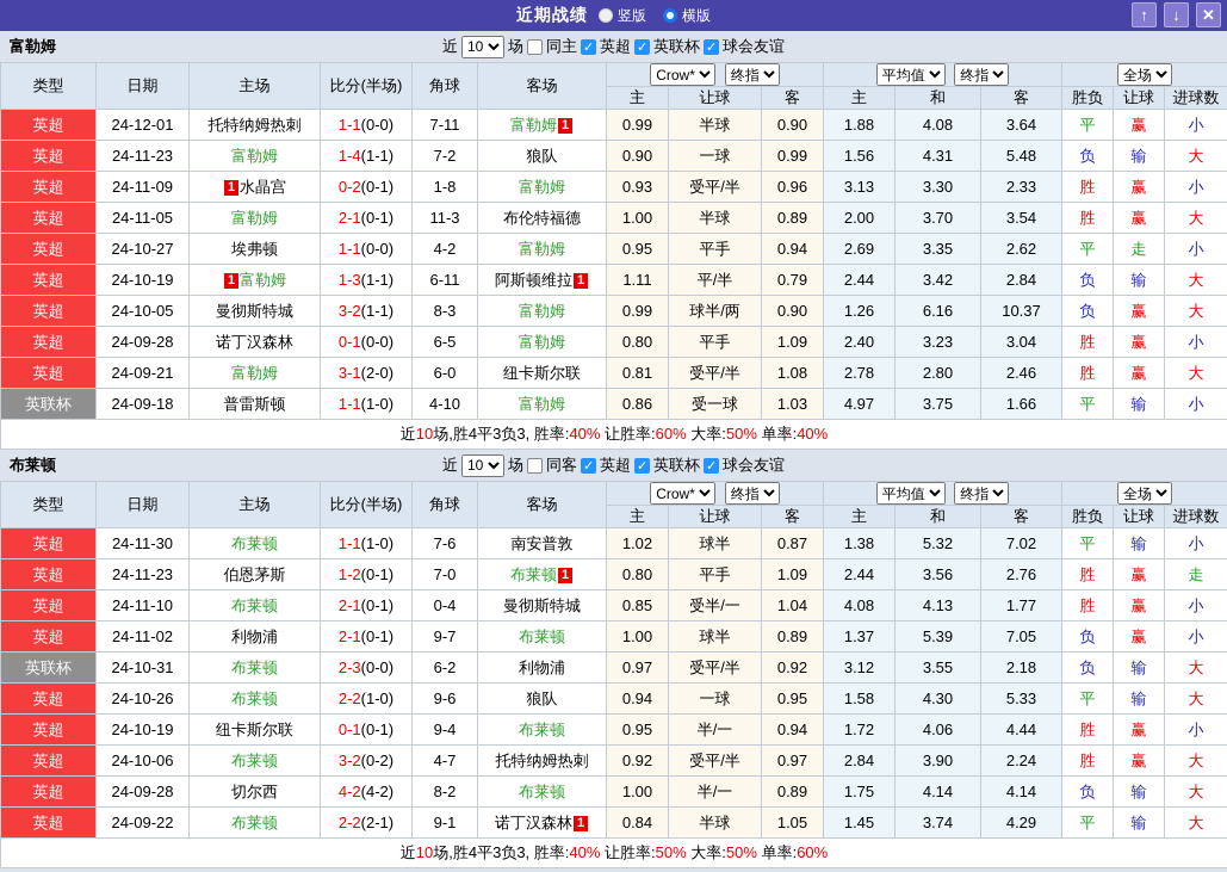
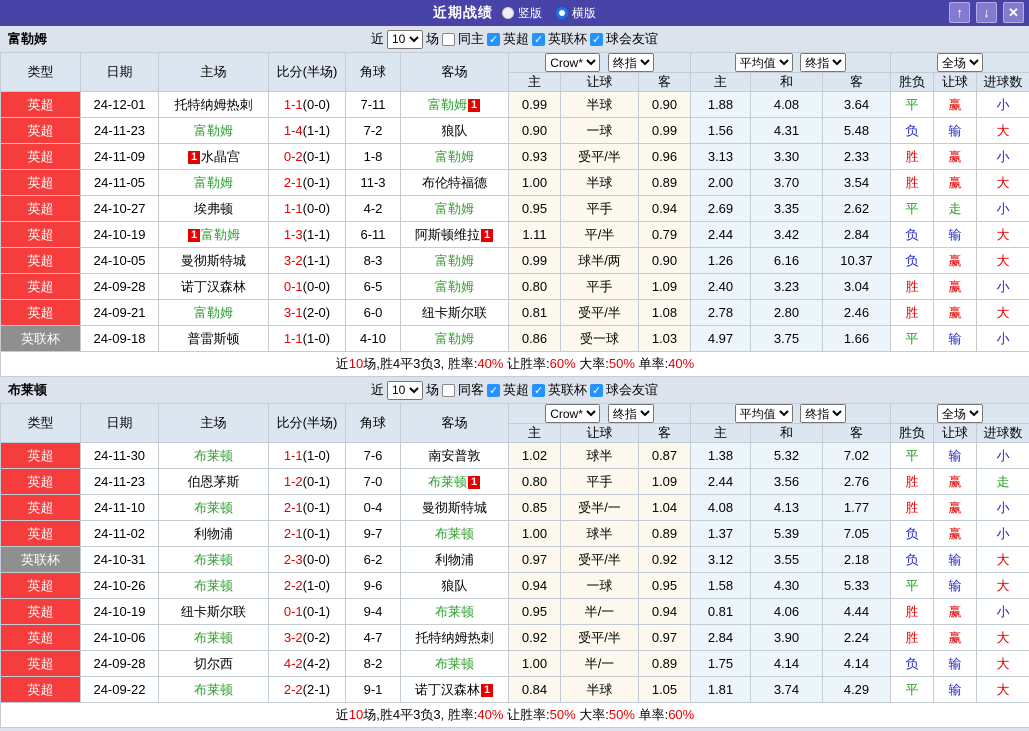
  近期战绩
  竖版
  横版
  ↑
  ↓
  ✕
  富勒姆
  近
  10
  场
  同主
  英超
  英联杯
  球会友谊
  类型	日期	主场	比分(半场)	角球	客场	Crow* 终指	平均值 终指	全场
  主	让球	客	主	和	客	胜负	让球	进球数
  英超	24-12-01	托特纳姆热刺	1-1(0-0)	7-11	富勒姆 1	0.99	半球	0.90	1.88	4.08	3.64	平	赢	小
  英超	24-11-23	富勒姆	1-4(1-1)	7-2	狼队	0.90	一球	0.99	1.56	4.31	5.48	负	输	大
  英超	24-11-09	1 水晶宫	0-2(0-1)	1-8	富勒姆	0.93	受平/半	0.96	3.13	3.30	2.33	胜	赢	小
  英超	24-11-05	富勒姆	2-1(0-1)	11-3	布伦特福德	1.00	半球	0.89	2.00	3.70	3.54	胜	赢	大
  英超	24-10-27	埃弗顿	1-1(0-0)	4-2	富勒姆	0.95	平手	0.94	2.69	3.35	2.62	平	走	小
  英超	24-10-19	1 富勒姆	1-3(1-1)	6-11	阿斯顿维拉 1	1.11	平/半	0.79	2.44	3.42	2.84	负	输	大
  英超	24-10-05	曼彻斯特城	3-2(1-1)	8-3	富勒姆	0.99	球半/两	0.90	1.26	6.16	10.37	负	赢	大
  英超	24-09-28	诺丁汉森林	0-1(0-0)	6-5	富勒姆	0.80	平手	1.09	2.40	3.23	3.04	胜	赢	小
  英超	24-09-21	富勒姆	3-1(2-0)	6-0	纽卡斯尔联	0.81	受平/半	1.08	2.78	2.80	2.46	胜	赢	大
  英联杯	24-09-18	普雷斯顿	1-1(1-0)	4-10	富勒姆	0.86	受一球	1.03	4.97	3.75	1.66	平	输	小
  近10场,胜4平3负3, 胜率:40% 让胜率:60% 大率:50% 单率:40%
  布莱顿
  近
  10
  场
  同客
  英超
  英联杯
  球会友谊
  类型	日期	主场	比分(半场)	角球	客场	Crow* 终指	平均值 终指	全场
  主	让球	客	主	和	客	胜负	让球	进球数
  英超	24-11-30	布莱顿	1-1(1-0)	7-6	南安普敦	1.02	球半	0.87	1.38	5.32	7.02	平	输	小
  英超	24-11-23	伯恩茅斯	1-2(0-1)	7-0	布莱顿 1	0.80	平手	1.09	2.44	3.56	2.76	胜	赢	走
  英超	24-11-10	布莱顿	2-1(0-1)	0-4	曼彻斯特城	0.85	受半/一	1.04	4.08	4.13	1.77	胜	赢	小
  英超	24-11-02	利物浦	2-1(0-1)	9-7	布莱顿	1.00	球半	0.89	1.37	5.39	7.05	负	赢	小
  英联杯	24-10-31	布莱顿	2-3(0-0)	6-2	利物浦	0.97	受平/半	0.92	3.12	3.55	2.18	负	输	大
  英超	24-10-26	布莱顿	2-2(1-0)	9-6	狼队	0.94	一球	0.95	1.58	4.30	5.33	平	输	大
- 英超	24-10-19	纽卡斯尔联	0-1(0-1)	9-4	布莱顿	0.95	半/一	0.94	1.72	4.06	4.44	胜	赢	小
+ 英超	24-10-19	纽卡斯尔联	0-1(0-1)	9-4	布莱顿	0.95	半/一	0.94	0.81	4.06	4.44	胜	赢	小
  英超	24-10-06	布莱顿	3-2(0-2)	4-7	托特纳姆热刺	0.92	受平/半	0.97	2.84	3.90	2.24	胜	赢	大
  英超	24-09-28	切尔西	4-2(4-2)	8-2	布莱顿	1.00	半/一	0.89	1.75	4.14	4.14	负	输	大
- 英超	24-09-22	布莱顿	2-2(2-1)	9-1	诺丁汉森林 1	0.84	半球	1.05	1.45	3.74	4.29	平	输	大
+ 英超	24-09-22	布莱顿	2-2(2-1)	9-1	诺丁汉森林 1	0.84	半球	1.05	1.81	3.74	4.29	平	输	大
  近10场,胜4平3负3, 胜率:40% 让胜率:50% 大率:50% 单率:60%
